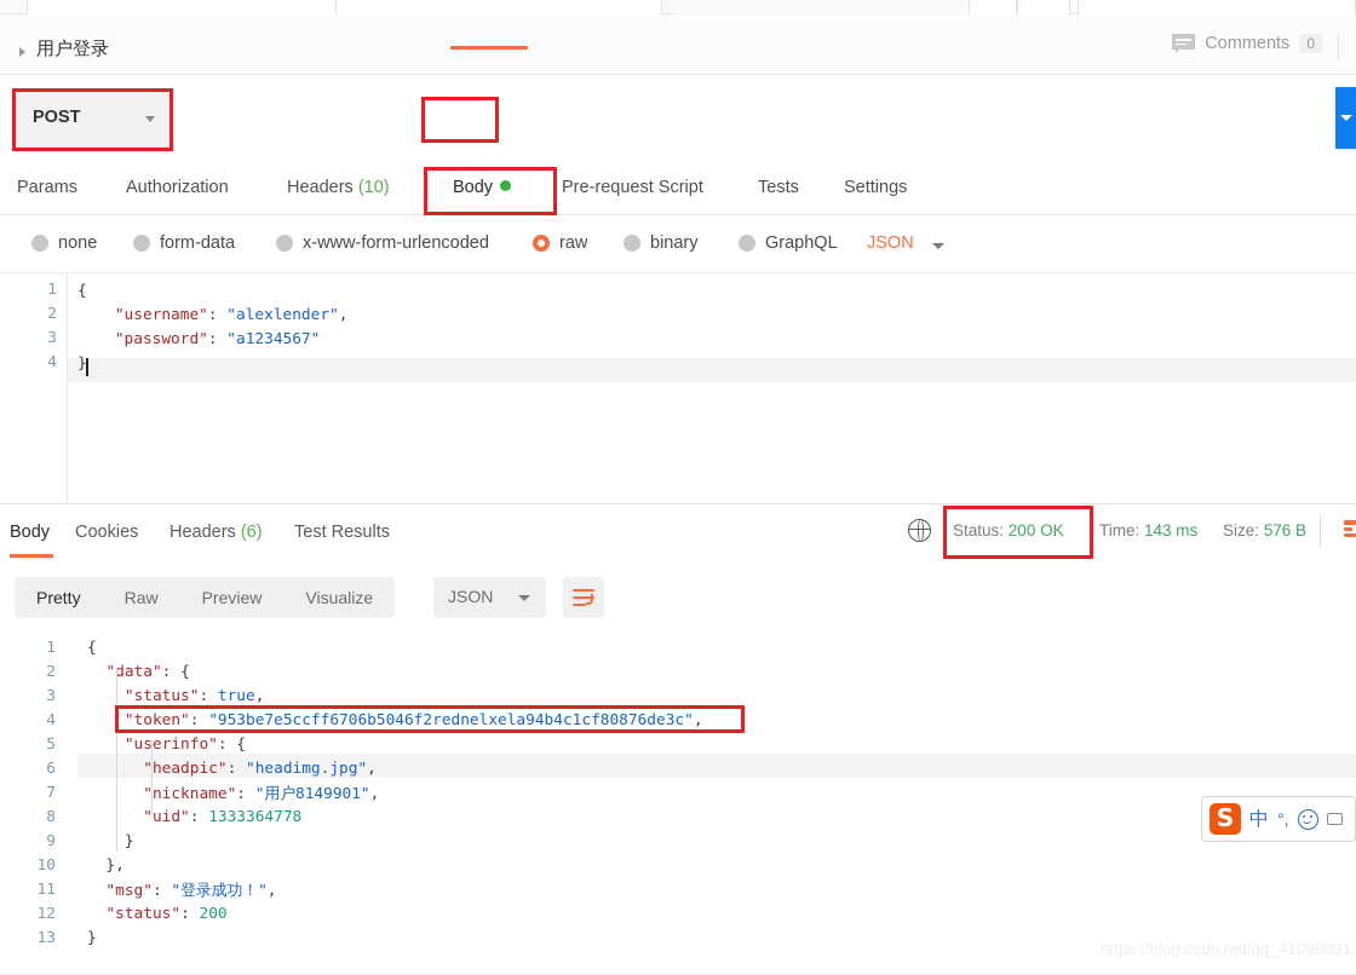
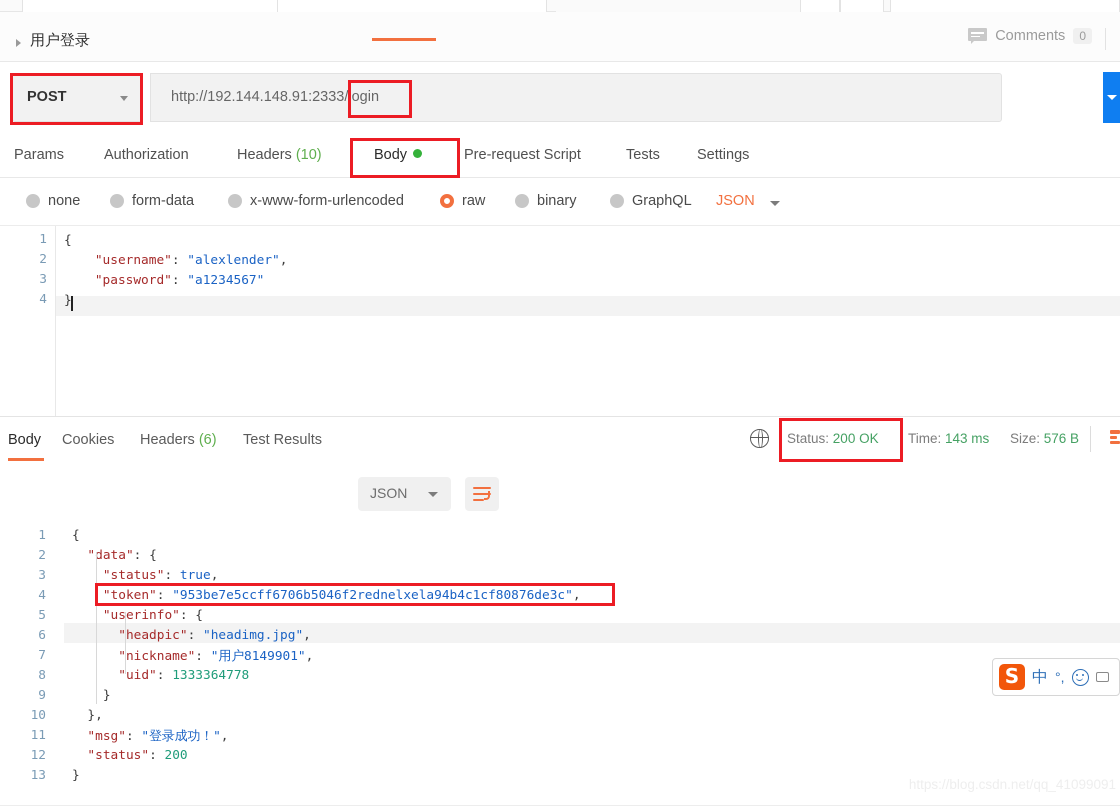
  用户登录
  Comments
  0
  POST
+ http://192.144.148.91:2333/login
  Params
  Authorization
  Headers (10)
  Body
  Pre-request Script
  Tests
  Settings
  none
  form-data
  x-www-form-urlencoded
  raw
  binary
  GraphQL
  JSON
  1
  2
  3
  4
  {
  "username": "alexlender",
  "password": "a1234567"
  }
  Body
  Cookies
  Headers (6)
  Test Results
  Status: 200 OK
  Time: 143 ms
  Size: 576 B
- Pretty
- Raw
- Preview
- Visualize
  JSON
  1
  2
  3
  4
  5
  6
  7
  8
  9
  10
  11
  12
  13
  {
  "data": {
  "status": true,
  "token": "953be7e5ccff6706b5046f2rednelxela94b4c1cf80876de3c",
  "userinfo": {
  "headpic": "headimg.jpg",
  "nickname": "用户8149901",
  "uid": 1333364778
  }
  },
  "msg": "登录成功！",
  "status": 200
  }
  S
  中
  °,
